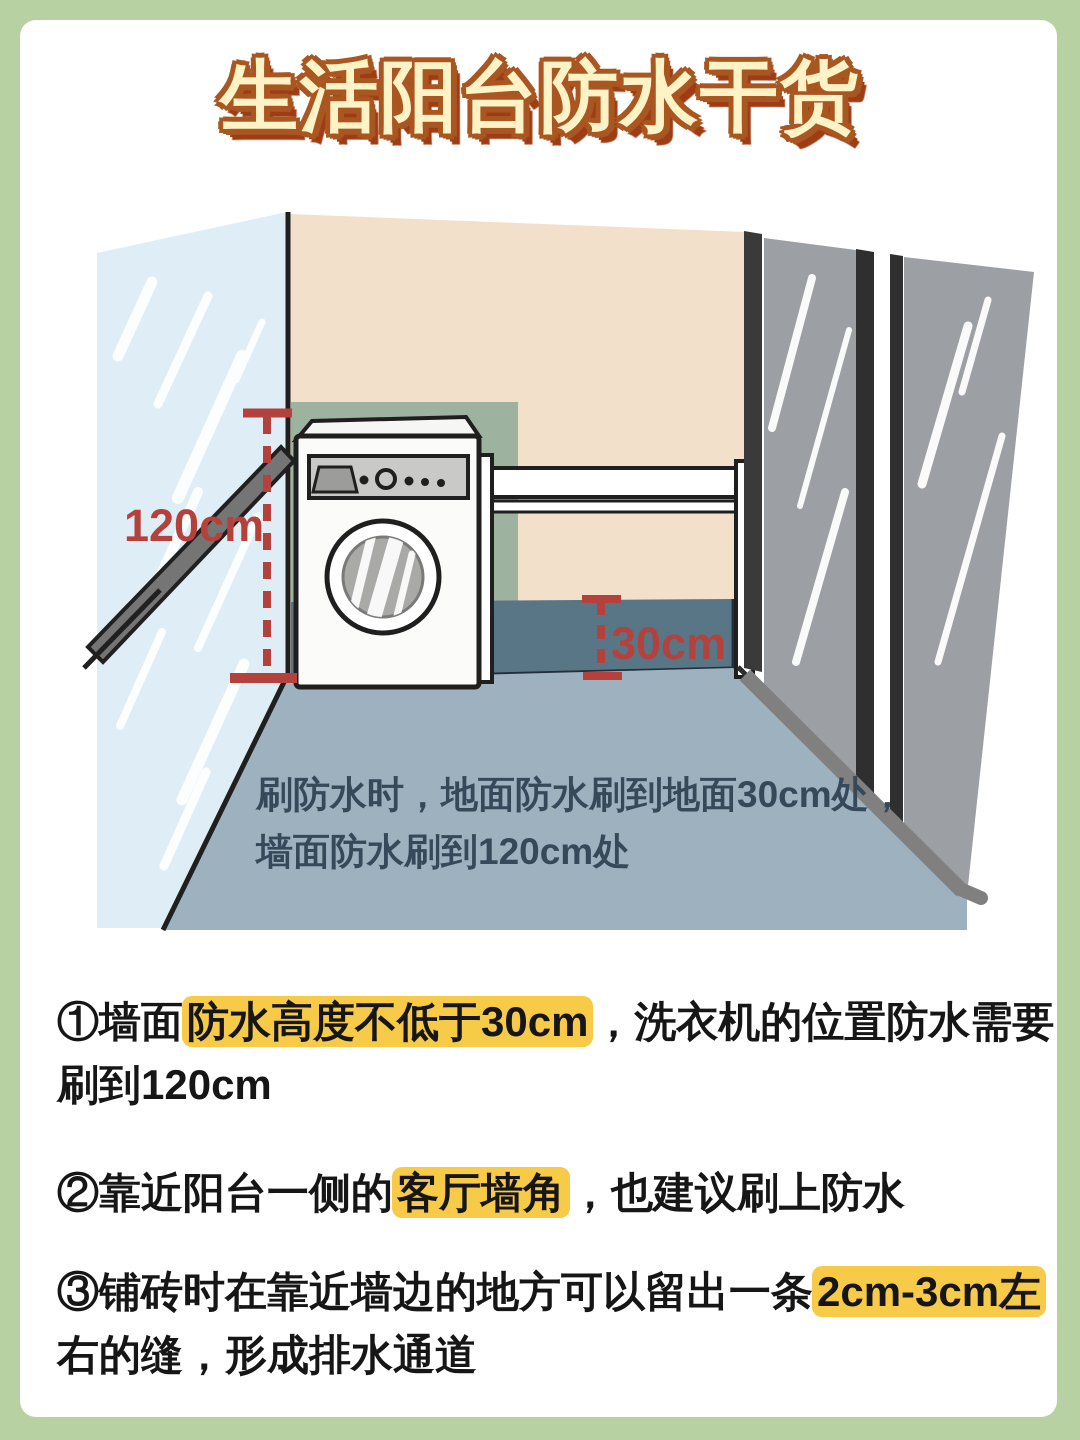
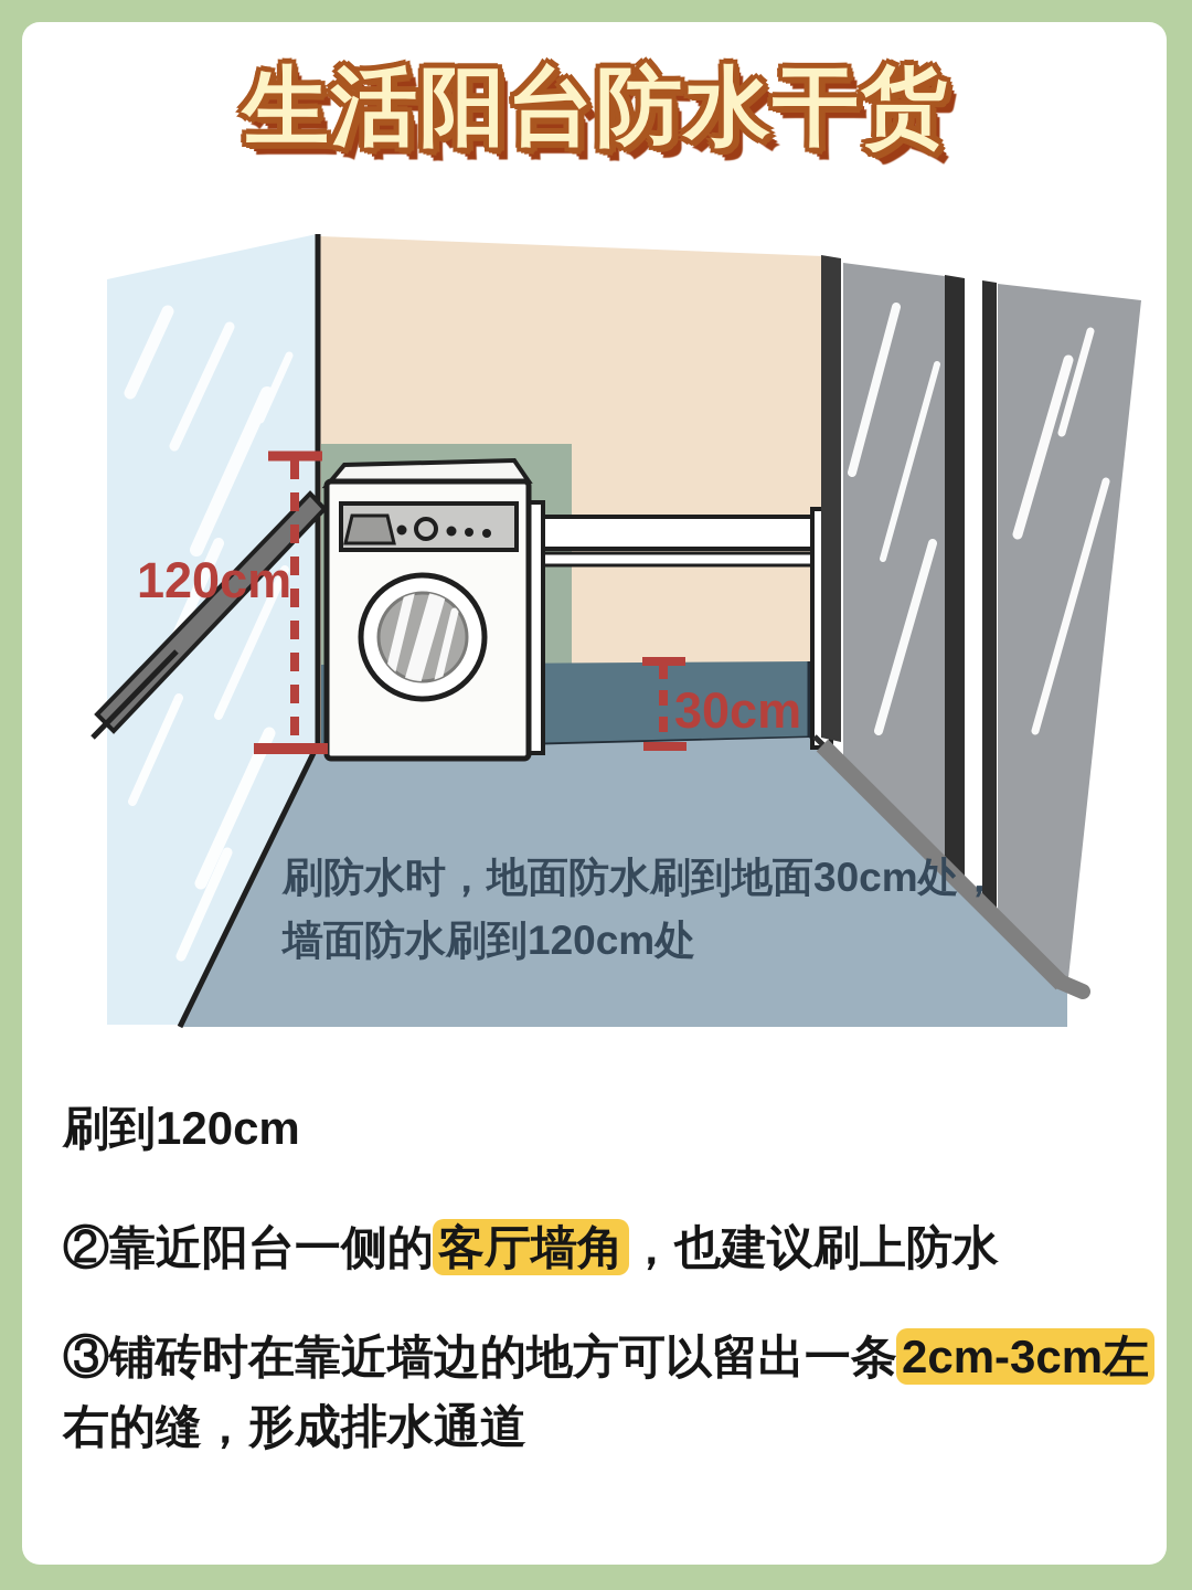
  生活阳台防水干货
  120cm
  30cm
  刷防水时，地面防水刷到地面30cm处，
  墙面防水刷到120cm处
- ①墙面防水高度不低于30cm，洗衣机的位置防水需要
  刷到120cm
  ②靠近阳台一侧的客厅墙角，也建议刷上防水
  ③铺砖时在靠近墙边的地方可以留出一条2cm-3cm左
  右的缝，形成排水通道
